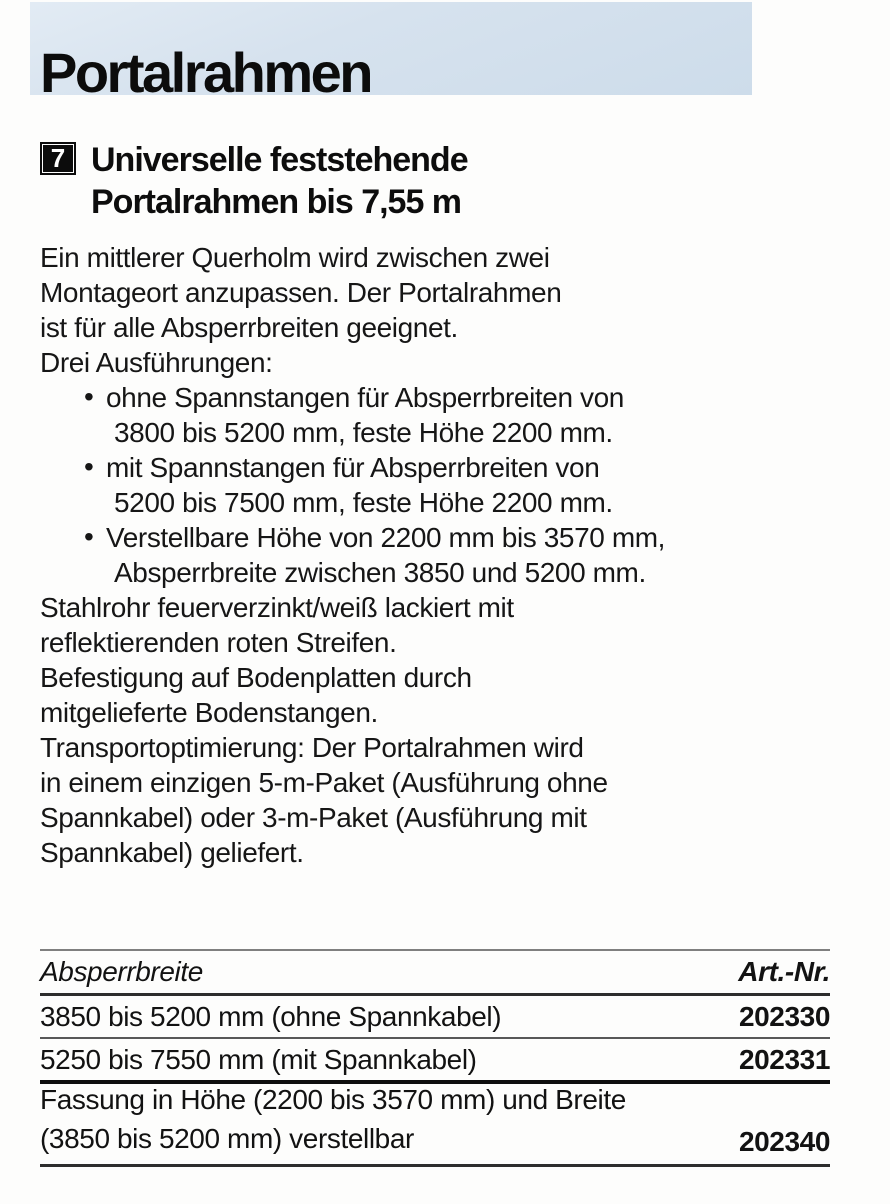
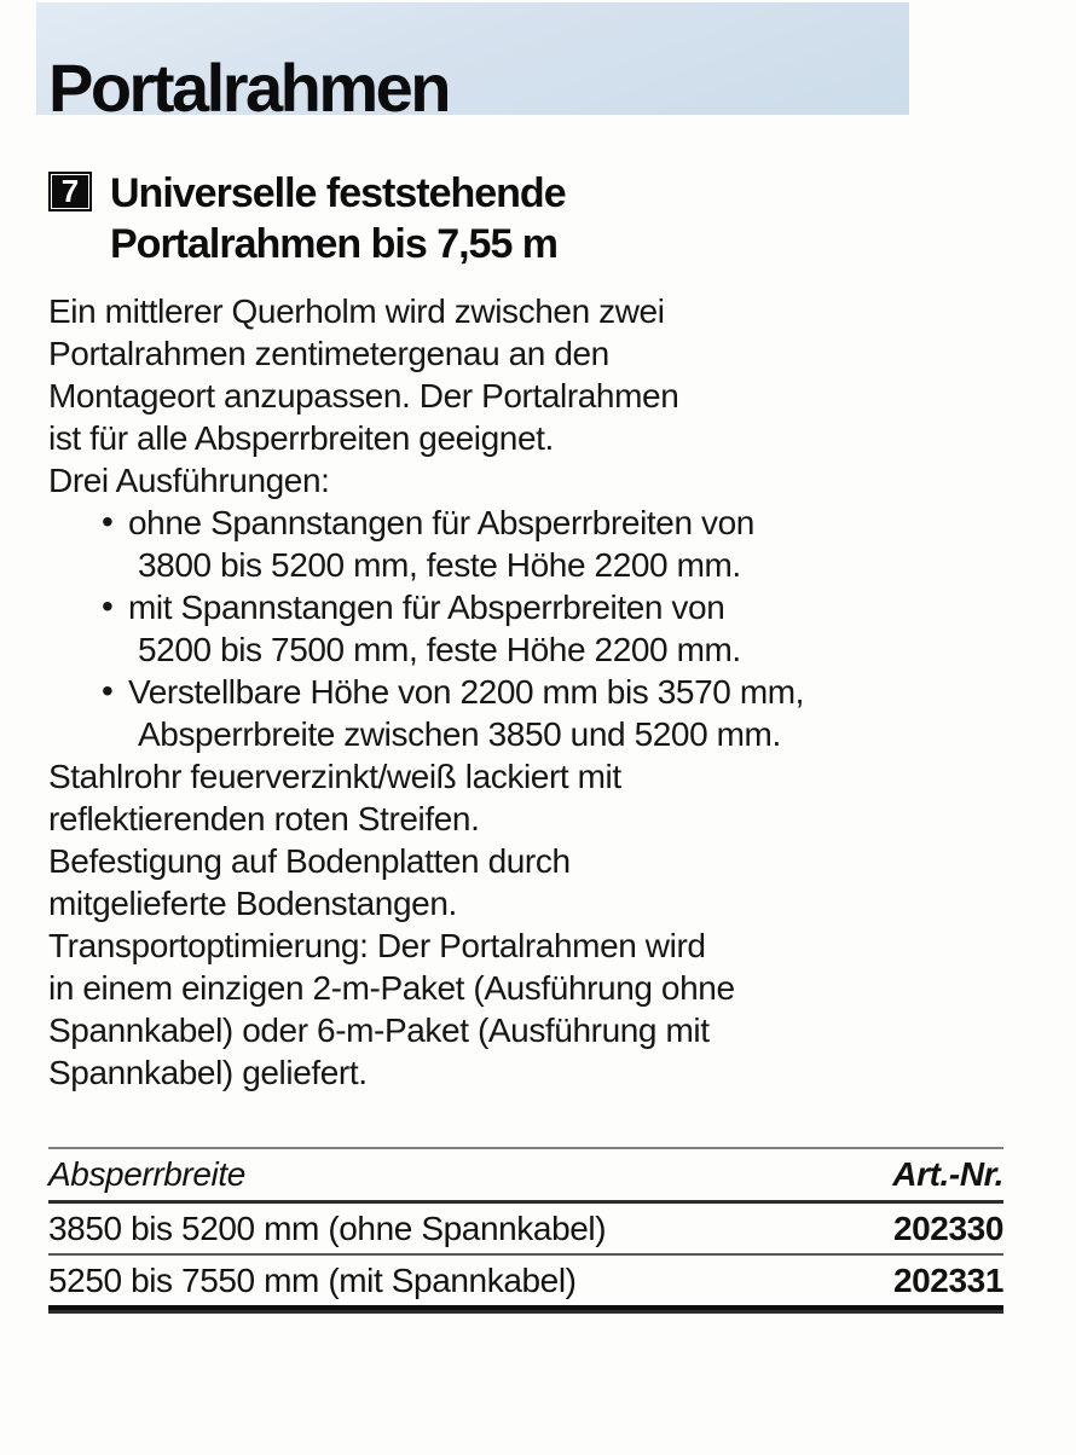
  Portalrahmen
  7
  Universelle feststehende
  Portalrahmen bis 7,55 m
  Ein mittlerer Querholm wird zwischen zwei
+ Portalrahmen zentimetergenau an den
  Montageort anzupassen. Der Portalrahmen
  ist für alle Absperrbreiten geeignet.
  Drei Ausführungen:
  •
  ohne Spannstangen für Absperrbreiten von
  3800 bis 5200 mm, feste Höhe 2200 mm.
  •
  mit Spannstangen für Absperrbreiten von
  5200 bis 7500 mm, feste Höhe 2200 mm.
  •
  Verstellbare Höhe von 2200 mm bis 3570 mm,
  Absperrbreite zwischen 3850 und 5200 mm.
  Stahlrohr feuerverzinkt/weiß lackiert mit
  reflektierenden roten Streifen.
  Befestigung auf Bodenplatten durch
  mitgelieferte Bodenstangen.
  Transportoptimierung: Der Portalrahmen wird
- in einem einzigen 5-m-Paket (Ausführung ohne
+ in einem einzigen 2-m-Paket (Ausführung ohne
- Spannkabel) oder 3-m-Paket (Ausführung mit
+ Spannkabel) oder 6-m-Paket (Ausführung mit
  Spannkabel) geliefert.
  Absperrbreite
  Art.-Nr.
  3850 bis 5200 mm (ohne Spannkabel)
  202330
  5250 bis 7550 mm (mit Spannkabel)
  202331
- Fassung in Höhe (2200 bis 3570 mm) und Breite
- (3850 bis 5200 mm) verstellbar
- 202340
